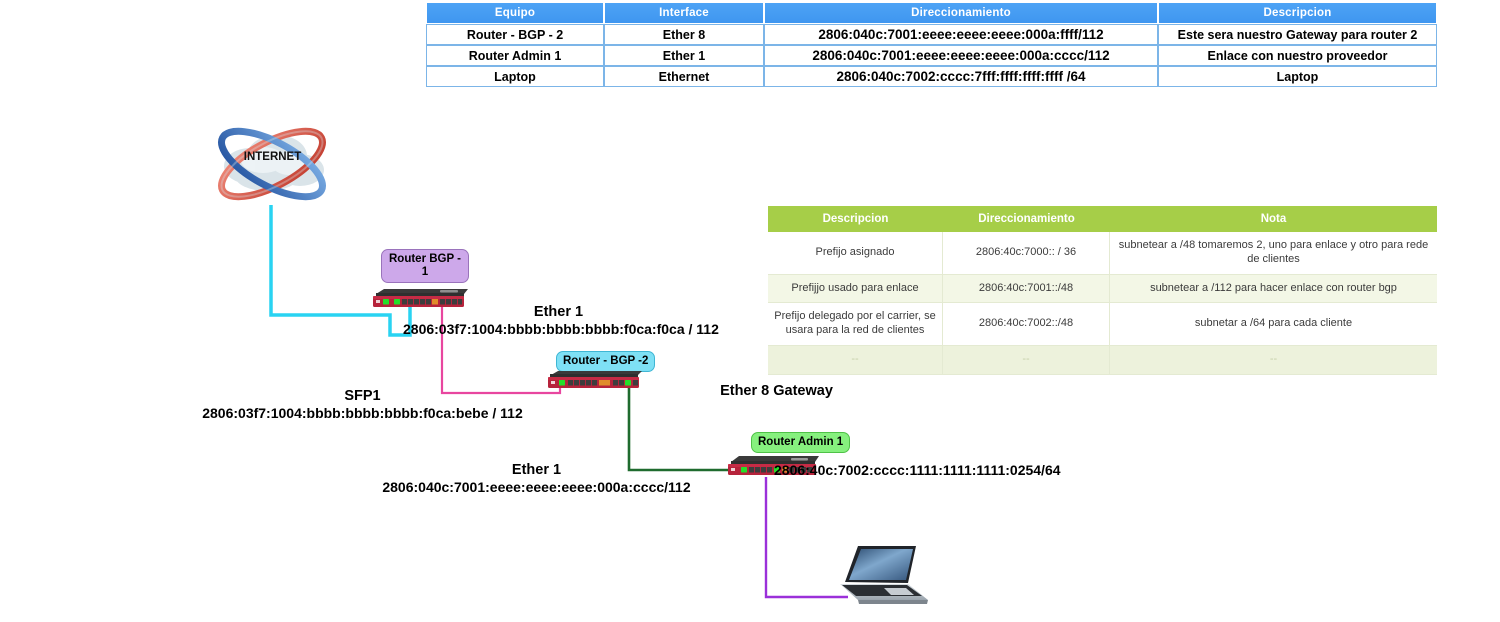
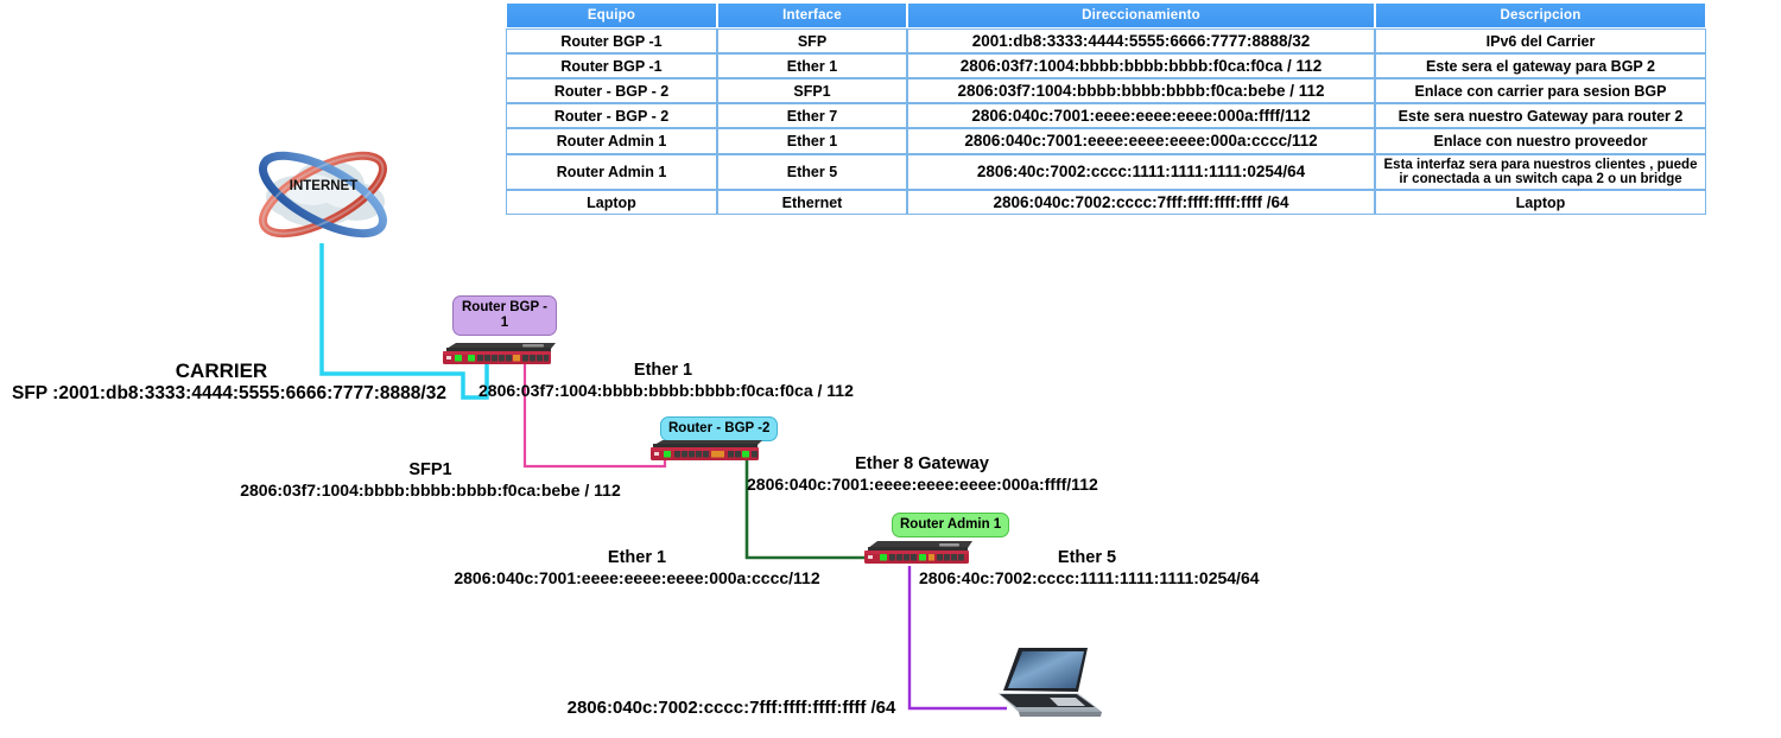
  INTERNET
  Router BGP -
  1
  Router - BGP -2
  Router Admin 1
+ CARRIER
+ SFP :2001:db8:3333:4444:5555:6666:7777:8888/32
  Ether 1
  2806:03f7:1004:bbbb:bbbb:bbbb:f0ca:f0ca / 112
  SFP1
  2806:03f7:1004:bbbb:bbbb:bbbb:f0ca:bebe / 112
  Ether 8 Gateway
+ 2806:040c:7001:eeee:eeee:eeee:000a:ffff/112
  Ether 1
  2806:040c:7001:eeee:eeee:eeee:000a:cccc/112
+ Ether 5
  2806:40c:7002:cccc:1111:1111:1111:0254/64
+ 2806:040c:7002:cccc:7fff:ffff:ffff:ffff /64
  Equipo	Interface	Direccionamiento	Descripcion
+ Router BGP -1	SFP	2001:db8:3333:4444:5555:6666:7777:8888/32	IPv6 del Carrier
+ Router BGP -1	Ether 1	2806:03f7:1004:bbbb:bbbb:bbbb:f0ca:f0ca / 112	Este sera el gateway para BGP 2
+ Router - BGP - 2	SFP1	2806:03f7:1004:bbbb:bbbb:bbbb:f0ca:bebe / 112	Enlace con carrier para sesion BGP
- Router - BGP - 2	Ether 8	2806:040c:7001:eeee:eeee:eeee:000a:ffff/112	Este sera nuestro Gateway para router 2
+ Router - BGP - 2	Ether 7	2806:040c:7001:eeee:eeee:eeee:000a:ffff/112	Este sera nuestro Gateway para router 2
  Router Admin 1	Ether 1	2806:040c:7001:eeee:eeee:eeee:000a:cccc/112	Enlace con nuestro proveedor
+ Router Admin 1	Ether 5	2806:40c:7002:cccc:1111:1111:1111:0254/64	Esta interfaz sera para nuestros clientes , puede ir conectada a un switch capa 2 o un bridge
  Laptop	Ethernet	2806:040c:7002:cccc:7fff:ffff:ffff:ffff /64	Laptop
- Descripcion	Direccionamiento	Nota
- Prefijo asignado	2806:40c:7000:: / 36	subnetear a /48 tomaremos 2, uno para enlace y otro para rede de clientes
- Prefijjo usado para enlace	2806:40c:7001::/48	subnetear a /112 para hacer enlace con router bgp
- Prefijo delegado por el carrier, se usara para la red de clientes	2806:40c:7002::/48	subnetar a /64 para cada cliente
- --	--	--
